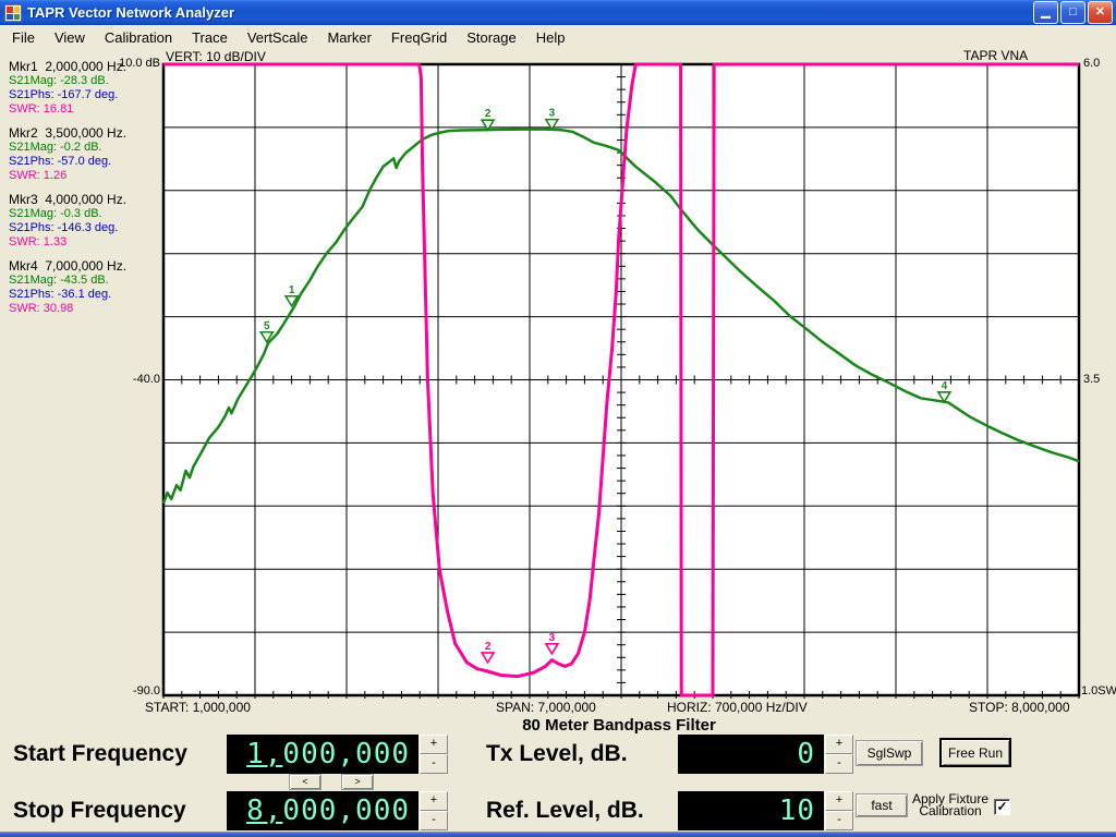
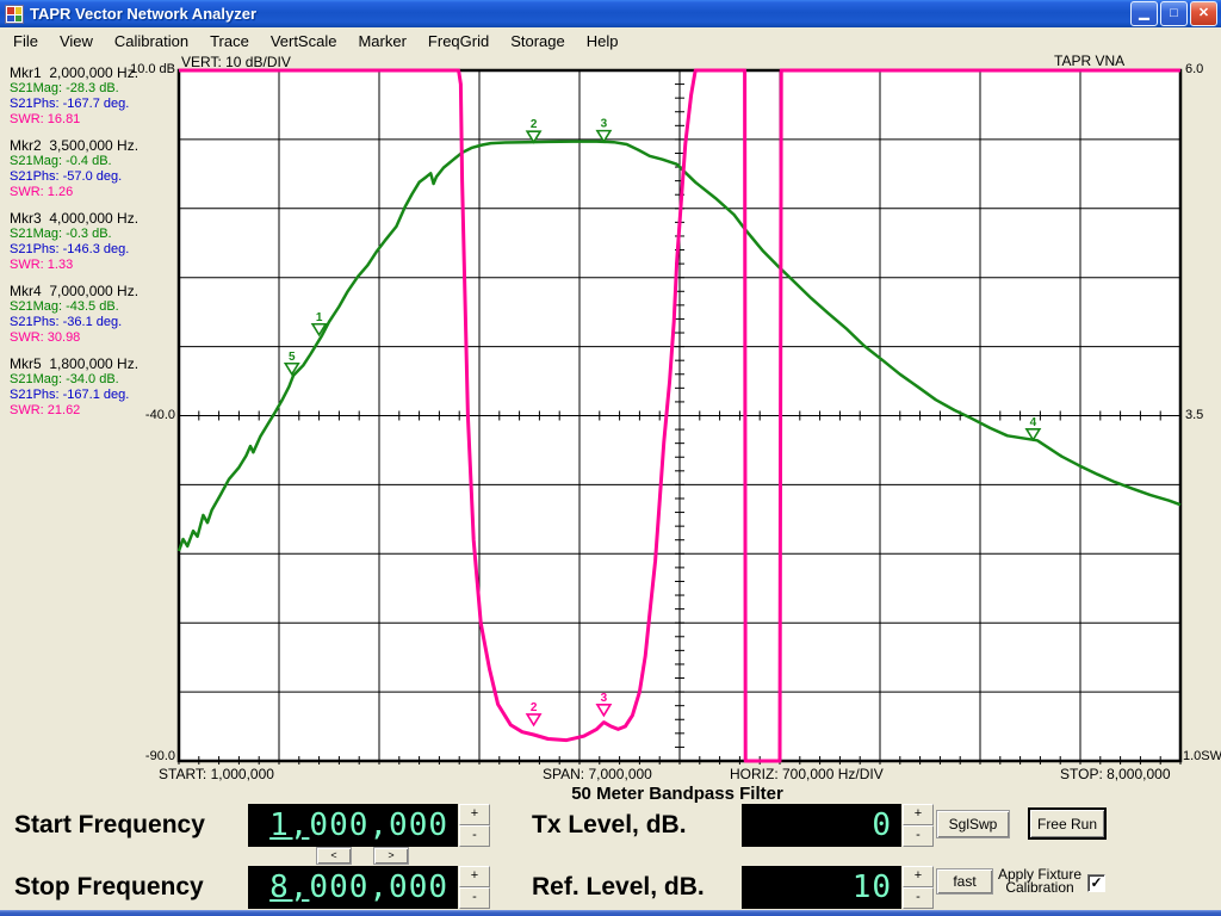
  TAPR Vector Network Analyzer
  ▁
  □
  ✕
  File
  View
  Calibration
  Trace
  VertScale
  Marker
  FreqGrid
  Storage
  Help
  Mkr1 2,000,000 Hz.
  S21Mag: -28.3 dB.
  S21Phs: -167.7 deg.
  SWR: 16.81
  Mkr2 3,500,000 Hz.
- S21Mag: -0.2 dB.
+ S21Mag: -0.4 dB.
  S21Phs: -57.0 deg.
  SWR: 1.26
  Mkr3 4,000,000 Hz.
  S21Mag: -0.3 dB.
  S21Phs: -146.3 deg.
  SWR: 1.33
  Mkr4 7,000,000 Hz.
  S21Mag: -43.5 dB.
  S21Phs: -36.1 deg.
  SWR: 30.98
+ Mkr5 1,800,000 Hz.
+ S21Mag: -34.0 dB.
+ S21Phs: -167.1 deg.
+ SWR: 21.62
  5
  1
  2
  3
  4
  2
  3
  VERT: 10 dB/DIV
  TAPR VNA
  10.0 dB
  -40.0
  -90.0
  6.0
  3.5
  1.0SW
  START: 1,000,000
  SPAN: 7,000,000
  HORIZ: 700,000 Hz/DIV
  STOP: 8,000,000
- 80 Meter Bandpass Filter
+ 50 Meter Bandpass Filter
  Start Frequency
  1,000,000
  +
  -
  <
  >
  Stop Frequency
  8,000,000
  +
  -
  Tx Level, dB.
  0
  +
  -
  Ref. Level, dB.
  10
  +
  -
  SglSwp
  Free Run
  fast
  Apply Fixture
  Calibration
  ✓
